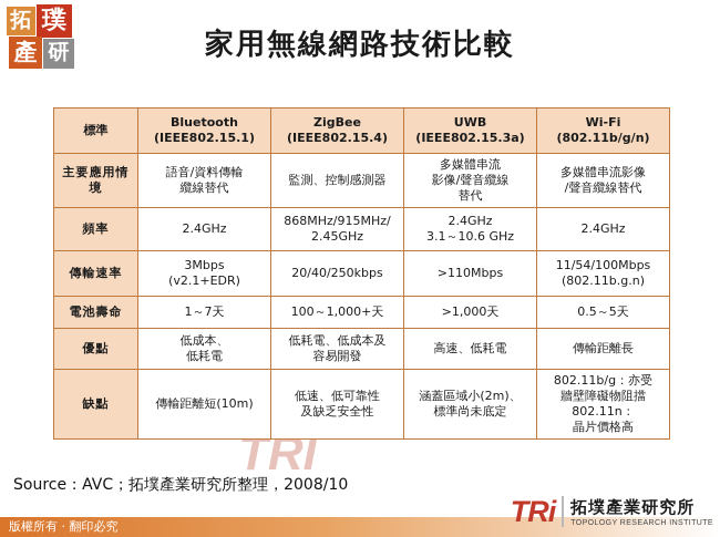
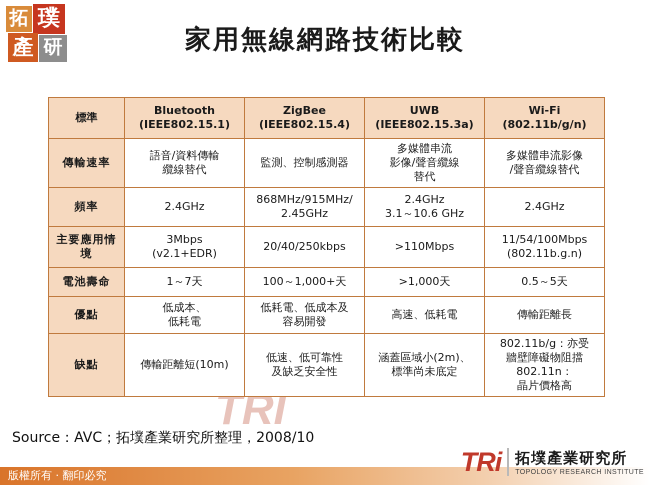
  拓
  璞
  產
  研
  家用無線網路技術比較
  TRI
  標準	Bluetooth (IEEE802.15.1)	ZigBee (IEEE802.15.4)	UWB (IEEE802.15.3a)	Wi-Fi (802.11b/g/n)
- 主要應用情境	語音/資料傳輸纜線替代	監測、控制感測器	多媒體串流影像/聲音纜線替代	多媒體串流影像/聲音纜線替代
+ 傳輸速率	語音/資料傳輸纜線替代	監測、控制感測器	多媒體串流影像/聲音纜線替代	多媒體串流影像/聲音纜線替代
  頻率	2.4GHz	868MHz/915MHz/2.45GHz	2.4GHz3.1～10.6 GHz	2.4GHz
- 傳輸速率	3Mbps(v2.1+EDR)	20/40/250kbps	>110Mbps	11/54/100Mbps(802.11b.g.n)
+ 主要應用情境	3Mbps(v2.1+EDR)	20/40/250kbps	>110Mbps	11/54/100Mbps(802.11b.g.n)
  電池壽命	1～7天	100～1,000+天	>1,000天	0.5～5天
  優點	低成本、低耗電	低耗電、低成本及容易開發	高速、低耗電	傳輸距離長
  缺點	傳輸距離短(10m)	低速、低可靠性及缺乏安全性	涵蓋區域小(2m)、標準尚未底定	802.11b/g：亦受牆壁障礙物阻擋802.11n：晶片價格高
  Source：AVC；拓墣產業研究所整理，2008/10
  版權所有 · 翻印必究
  TRi
  拓墣產業研究所
